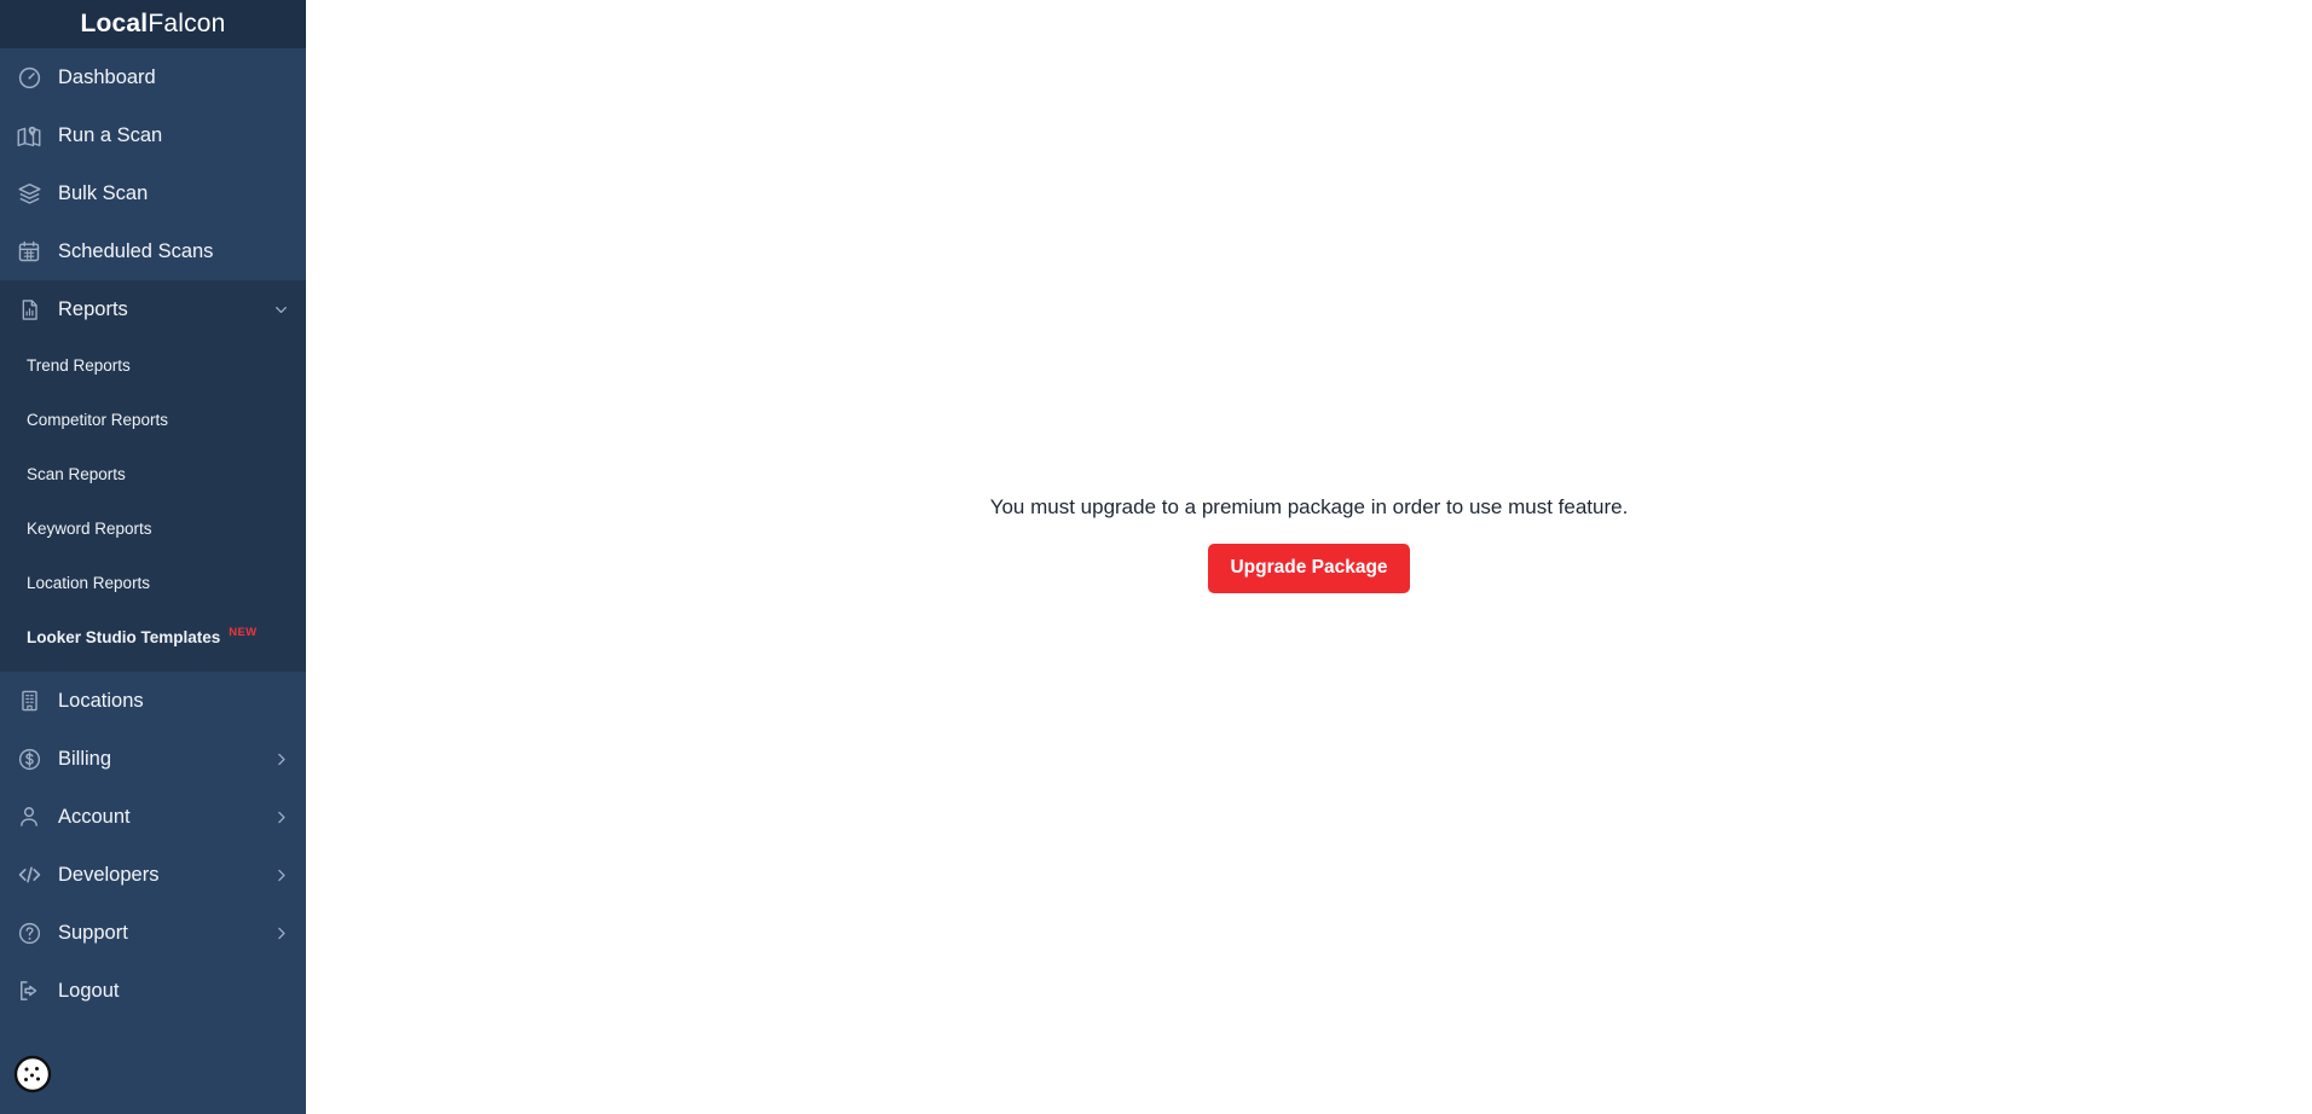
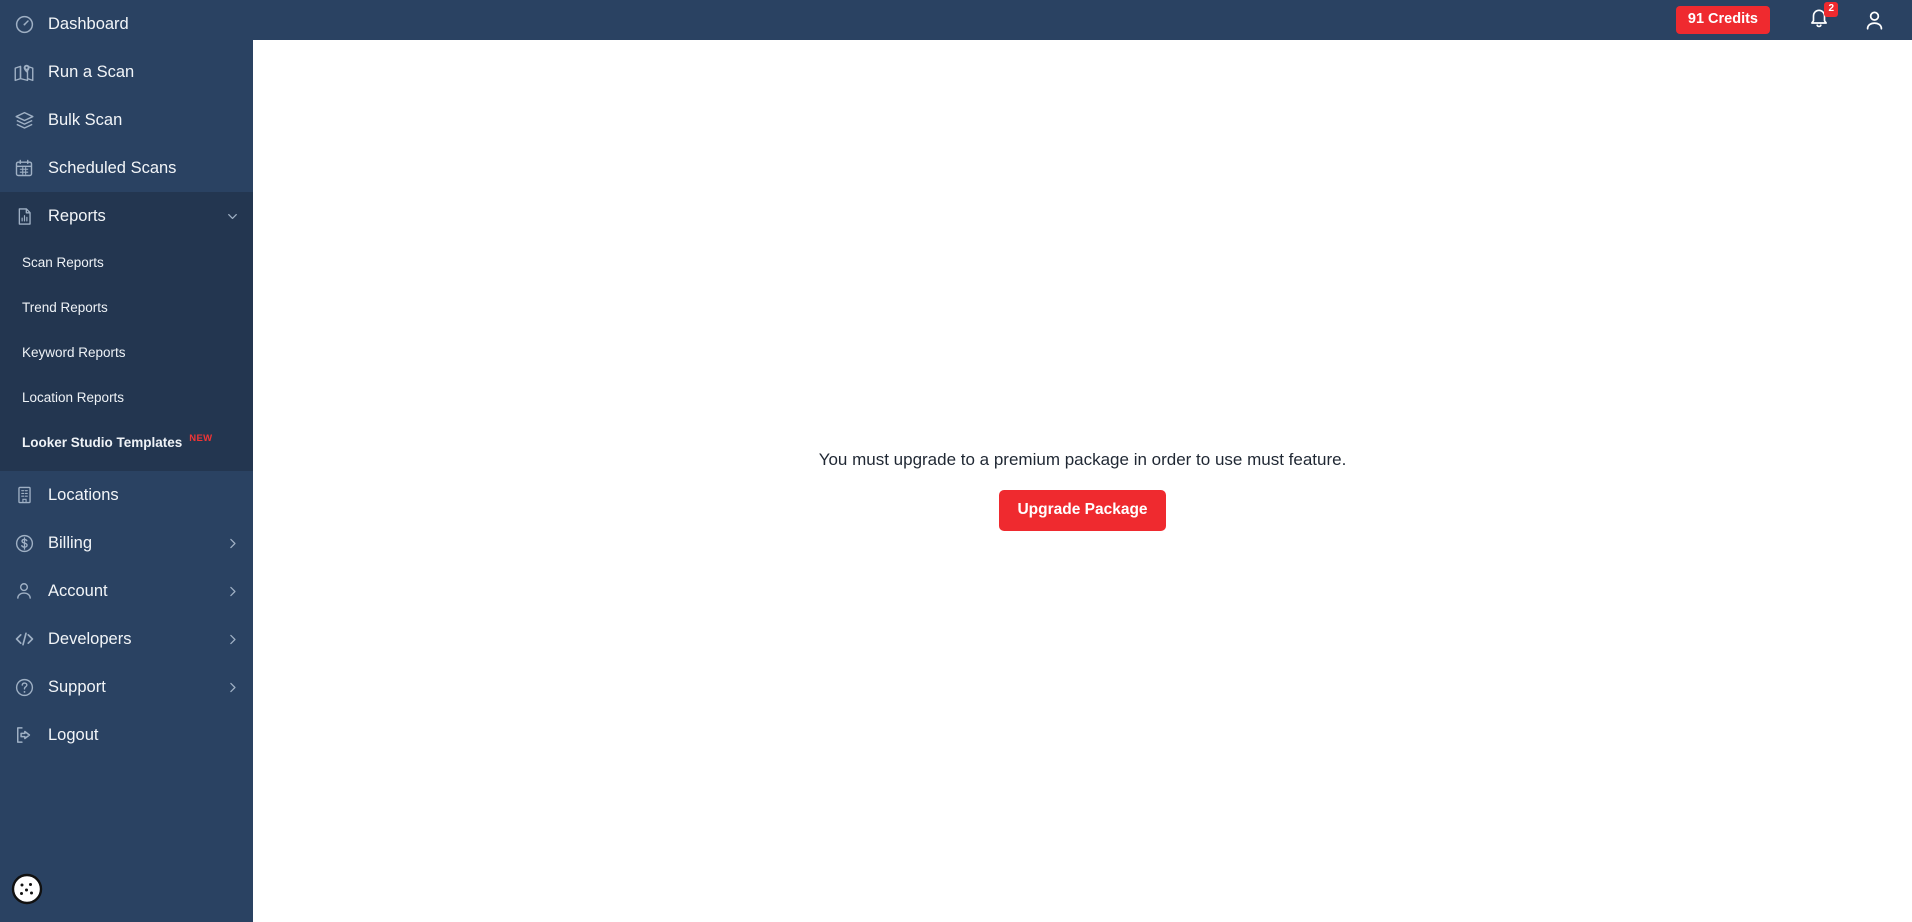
- LocalFalcon
  Dashboard
  Run a Scan
  Bulk Scan
  Scheduled Scans
  Reports
- Trend Reports
+ Scan Reports
- Competitor Reports
- Scan Reports
+ Trend Reports
  Keyword Reports
  Location Reports
  Looker Studio Templates
  NEW
  Locations
  Billing
  Account
  Developers
  Support
  Logout
+ 91 Credits
+ 2
  You must upgrade to a premium package in order to use must feature.
  Upgrade Package
